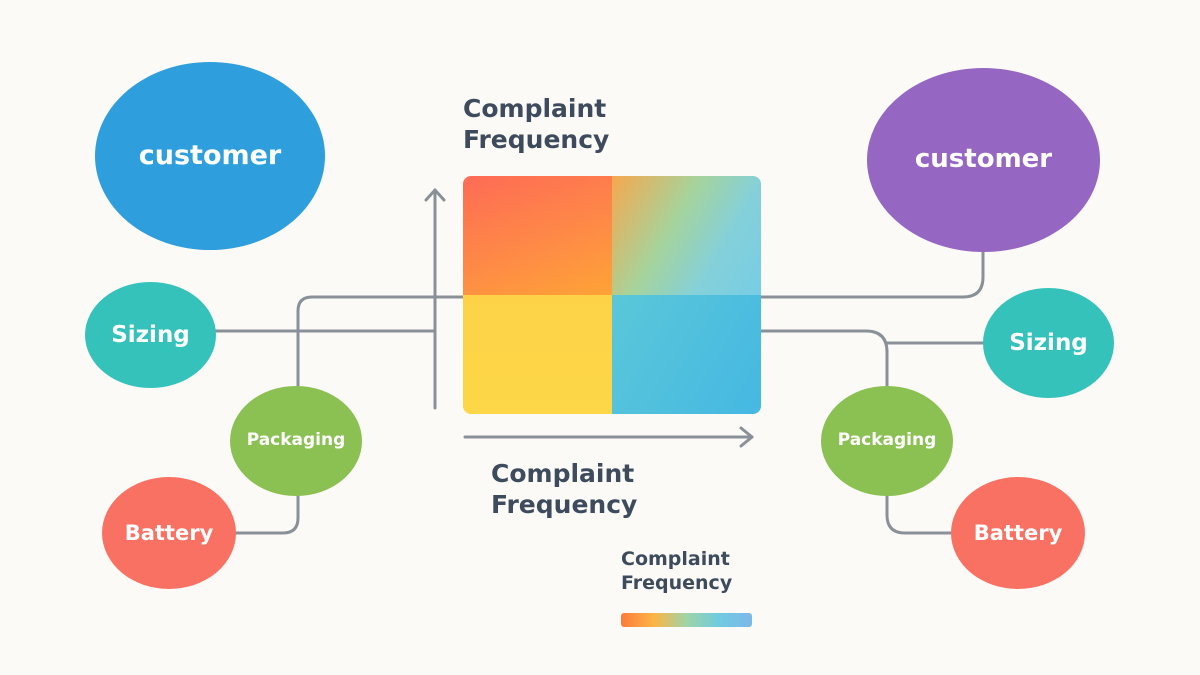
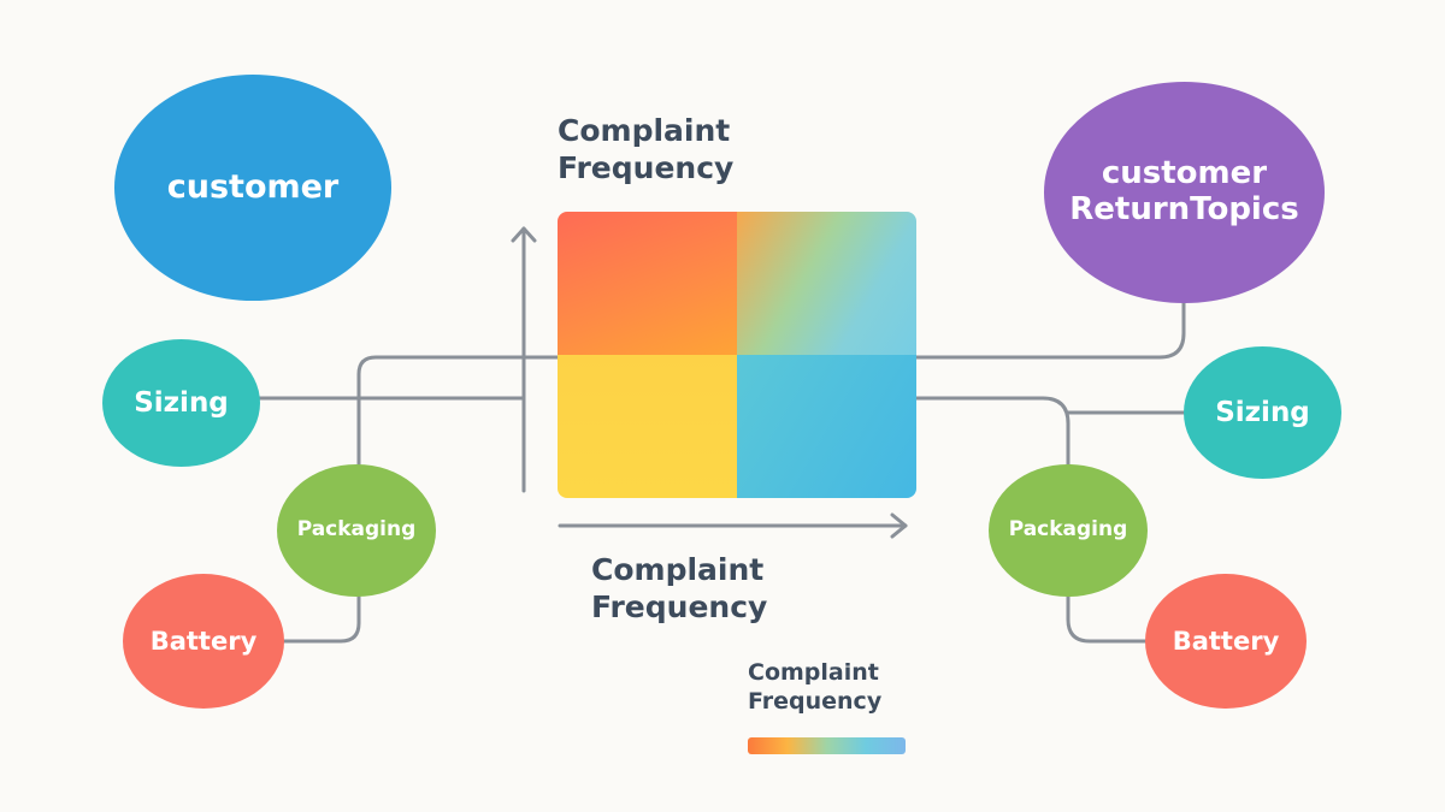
  customer
  customer
+ ReturnTopics
  Sizing
  Packaging
  Battery
  Sizing
  Packaging
  Battery
  Complaint
  Frequency
  Complaint
  Frequency
  Complaint
  Frequency
